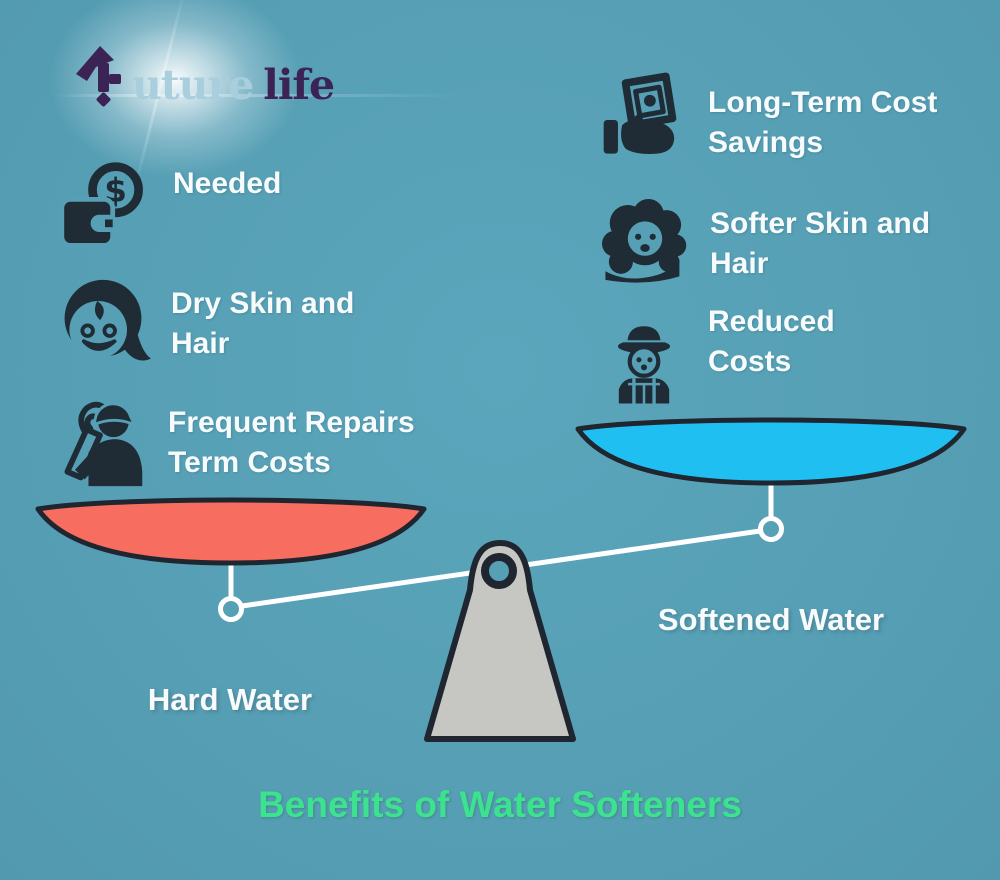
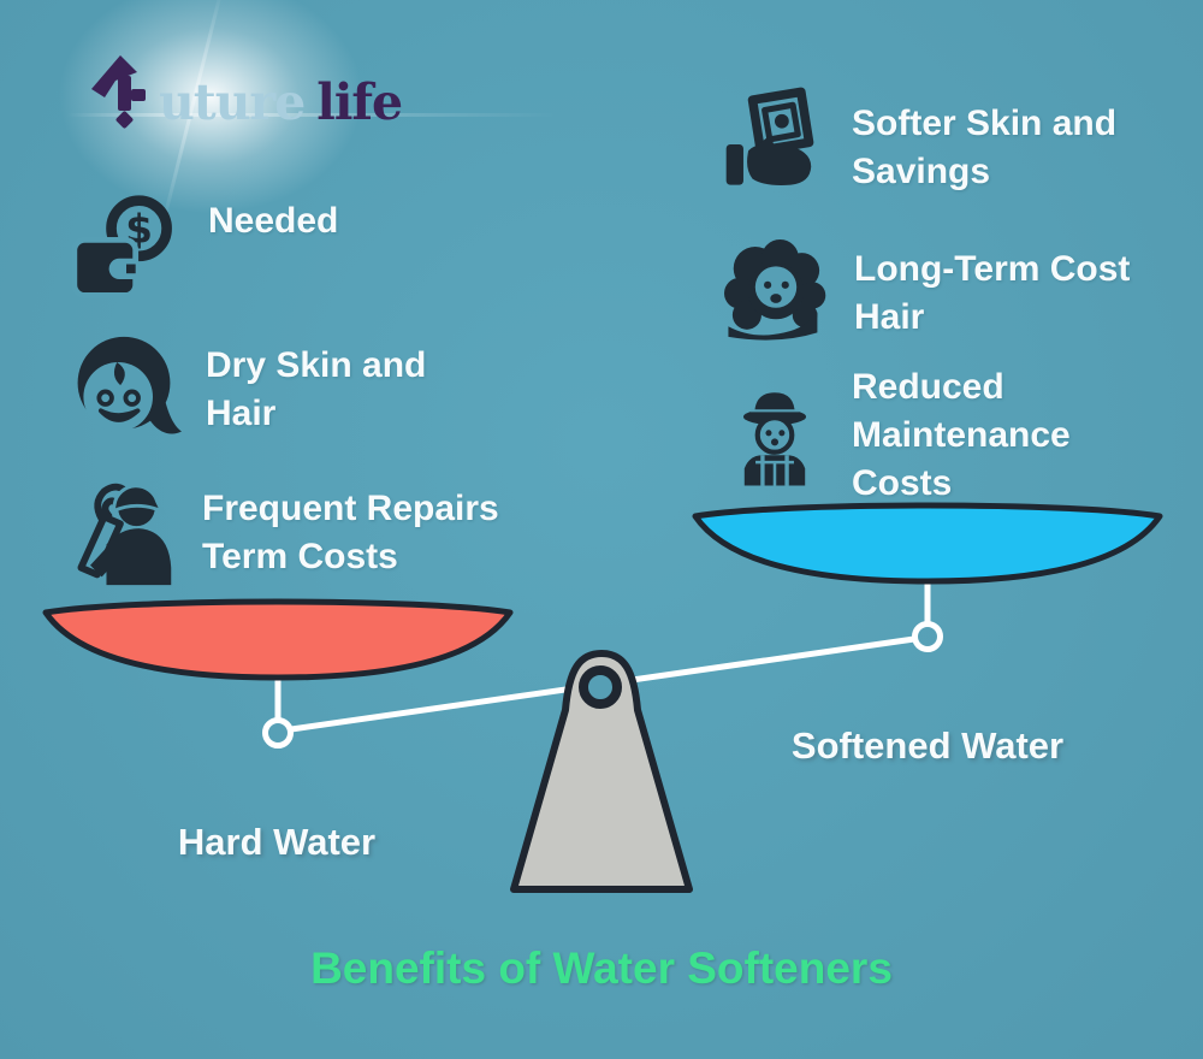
  uture life
  $
  Needed
  Dry Skin and
  Hair
  Frequent Repairs
  Term Costs
- Long-Term Cost
+ Softer Skin and
  Savings
- Softer Skin and
+ Long-Term Cost
  Hair
  Reduced
+ Maintenance
  Costs
  Hard Water
  Softened Water
  Benefits of Water Softeners
